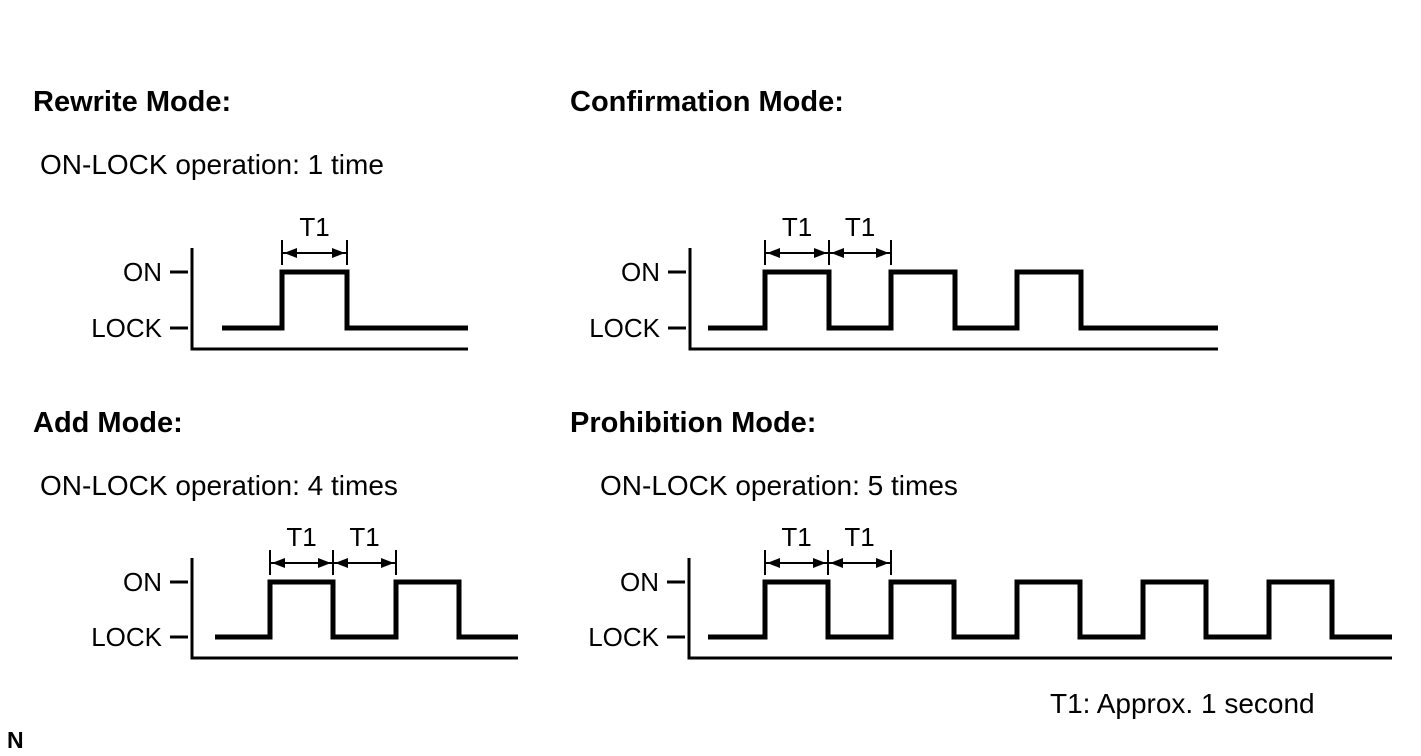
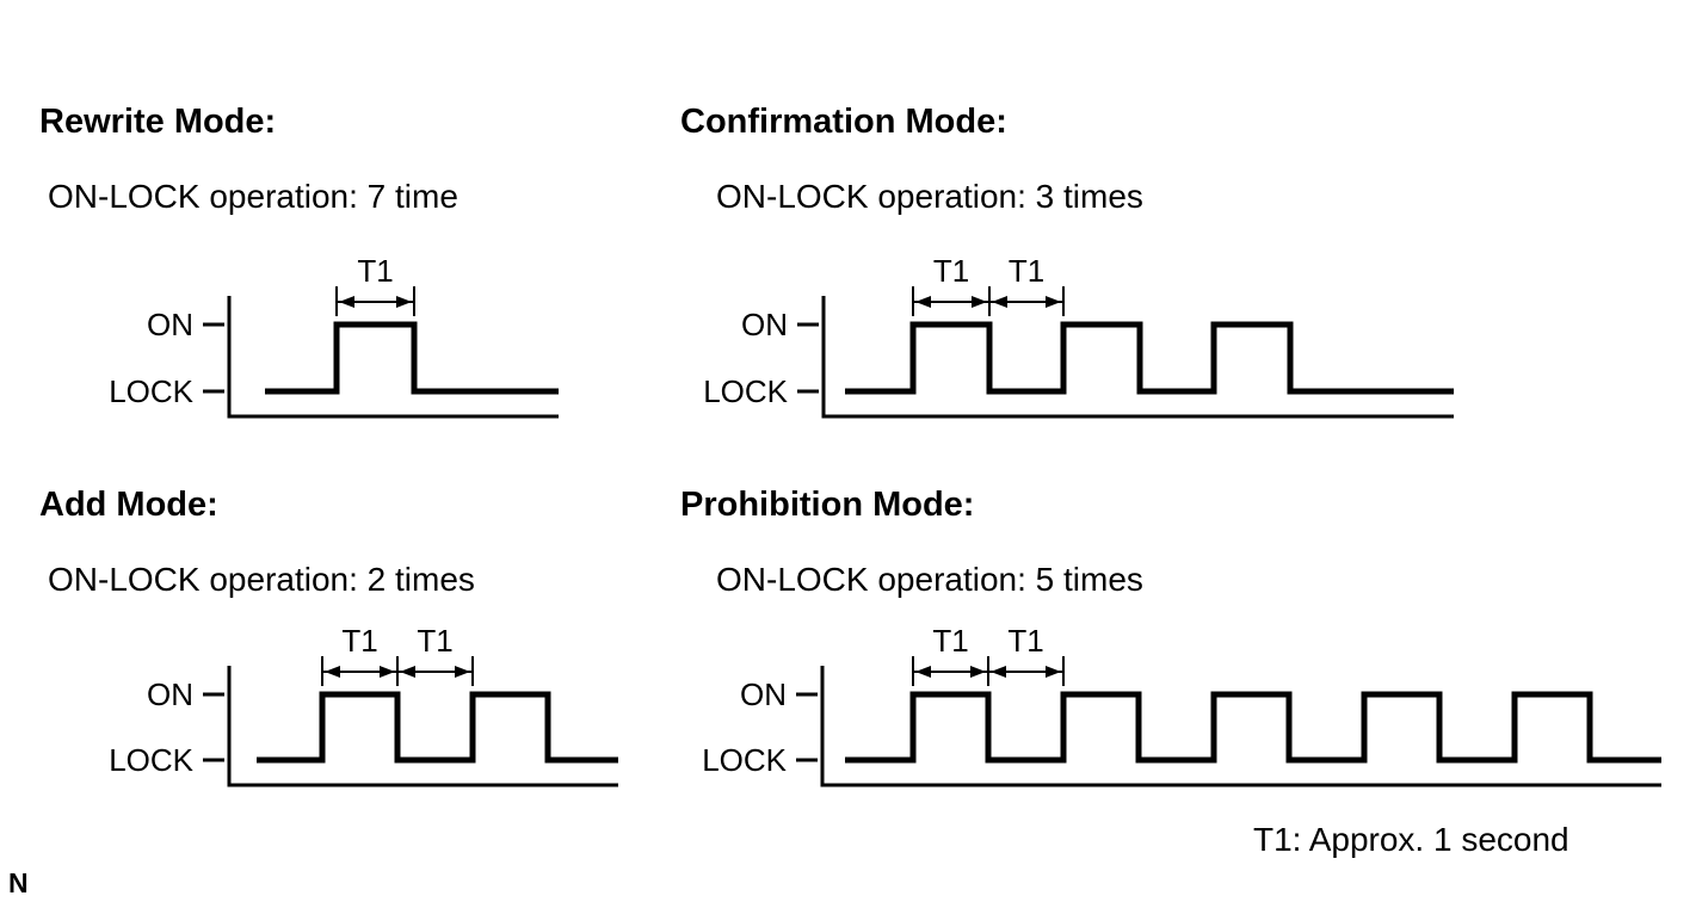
  Rewrite Mode:
- ON-LOCK operation: 1 time
+ ON-LOCK operation: 7 time
  Confirmation Mode:
+ ON-LOCK operation: 3 times
  Add Mode:
- ON-LOCK operation: 4 times
+ ON-LOCK operation: 2 times
  Prohibition Mode:
  ON-LOCK operation: 5 times
  ON
  LOCK
  T1
  ON
  LOCK
  T1
  T1
  ON
  LOCK
  T1
  T1
  ON
  LOCK
  T1
  T1
  T1: Approx. 1 second
  N
